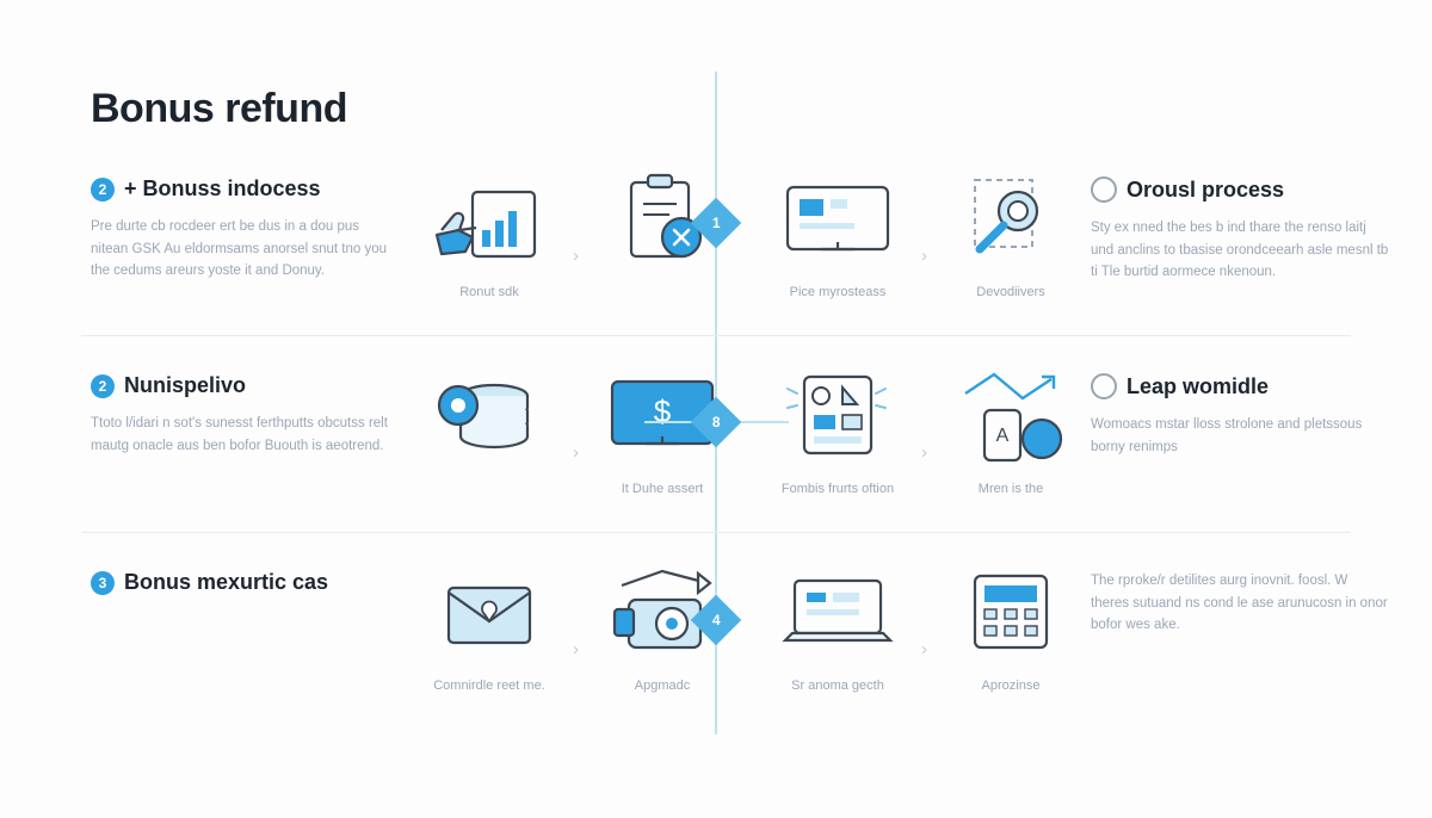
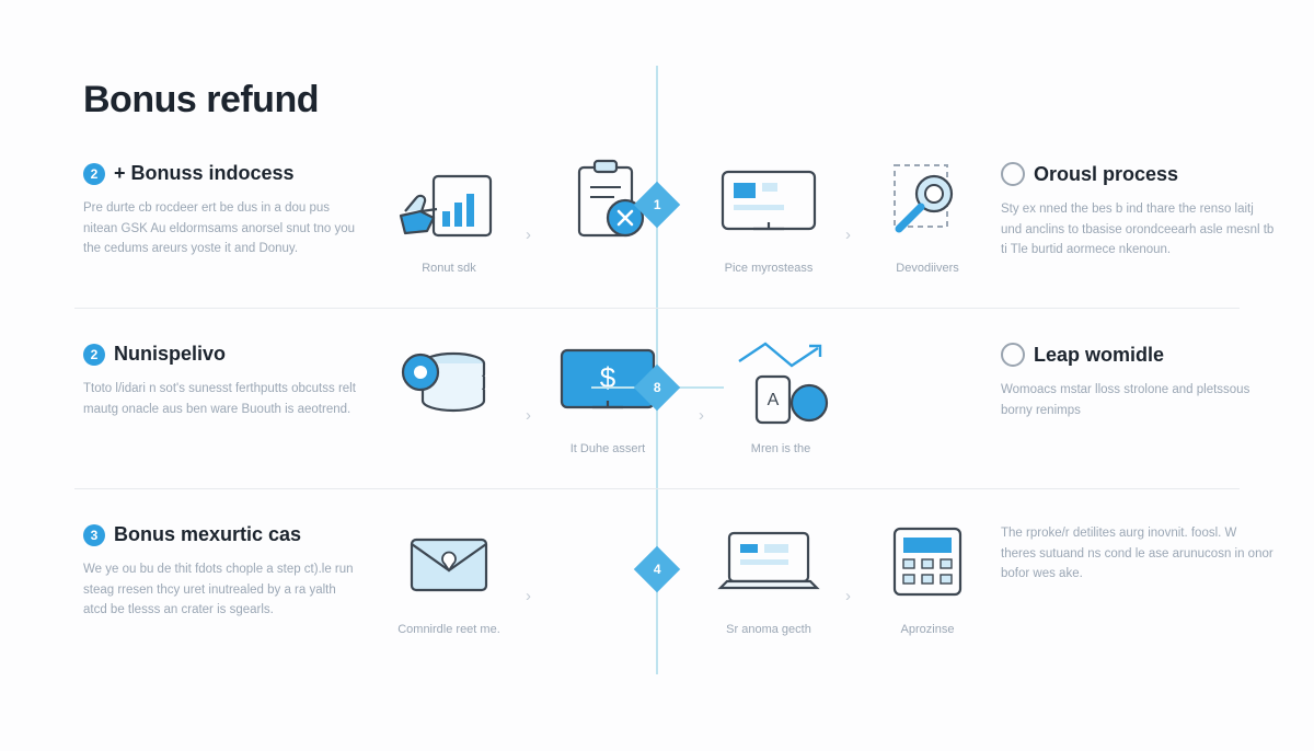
  Bonus refund
  2
  + Bonuss indocess
  Pre durte cb rocdeer ert be dus in a dou pus nitean GSK Au eldormsams anorsel snut tno you the cedums areurs yoste it and Donuy.
  Ronut sdk
  ›
  Pice myrosteass
  ›
  Devodiivers
  Orousl process
  Sty ex nned the bes b ind thare the renso laitj und anclins to tbasise orondceearh asle mesnl tb ti Tle burtid aormece nkenoun.
  2
  Nunispelivo
- Ttoto l/idari n sot's sunesst ferthputts obcutss relt mautg onacle aus ben bofor Buouth is aeotrend.
+ Ttoto l/idari n sot's sunesst ferthputts obcutss relt mautg onacle aus ben ware Buouth is aeotrend.
  ›
  $
  It Duhe assert
- Fombis frurts oftion
  ›
  A
  Mren is the
  Leap womidle
  Womoacs mstar lloss strolone and pletssous borny renimps
  3
  Bonus mexurtic cas
+ We ye ou bu de thit fdots chople a step ct).le run steag rresen thcy uret inutrealed by a ra yalth atcd be tlesss an crater is sgearls.
  Comnirdle reet me.
  ›
- Apgmadc
  Sr anoma gecth
  ›
  Aprozinse
  The rproke/r detilites aurg inovnit. foosl. W theres sutuand ns cond le ase arunucosn in onor bofor wes ake.
